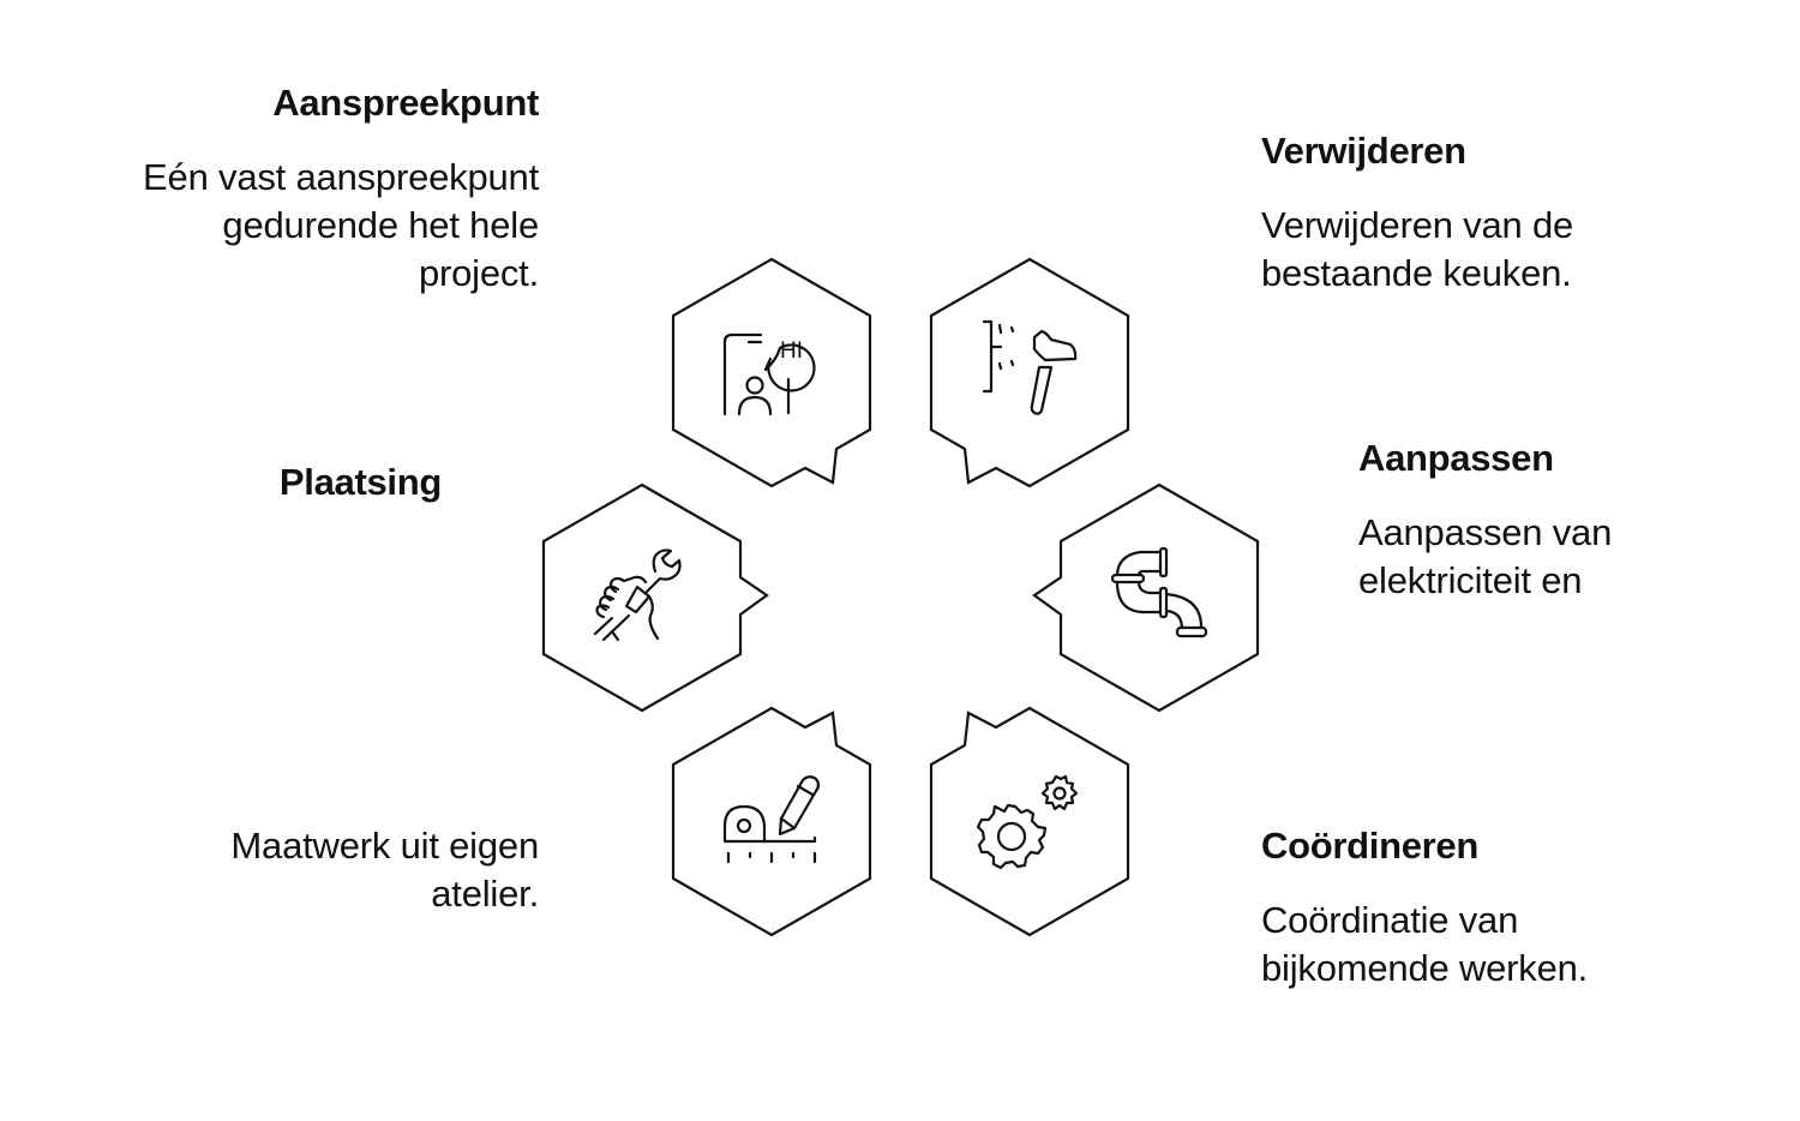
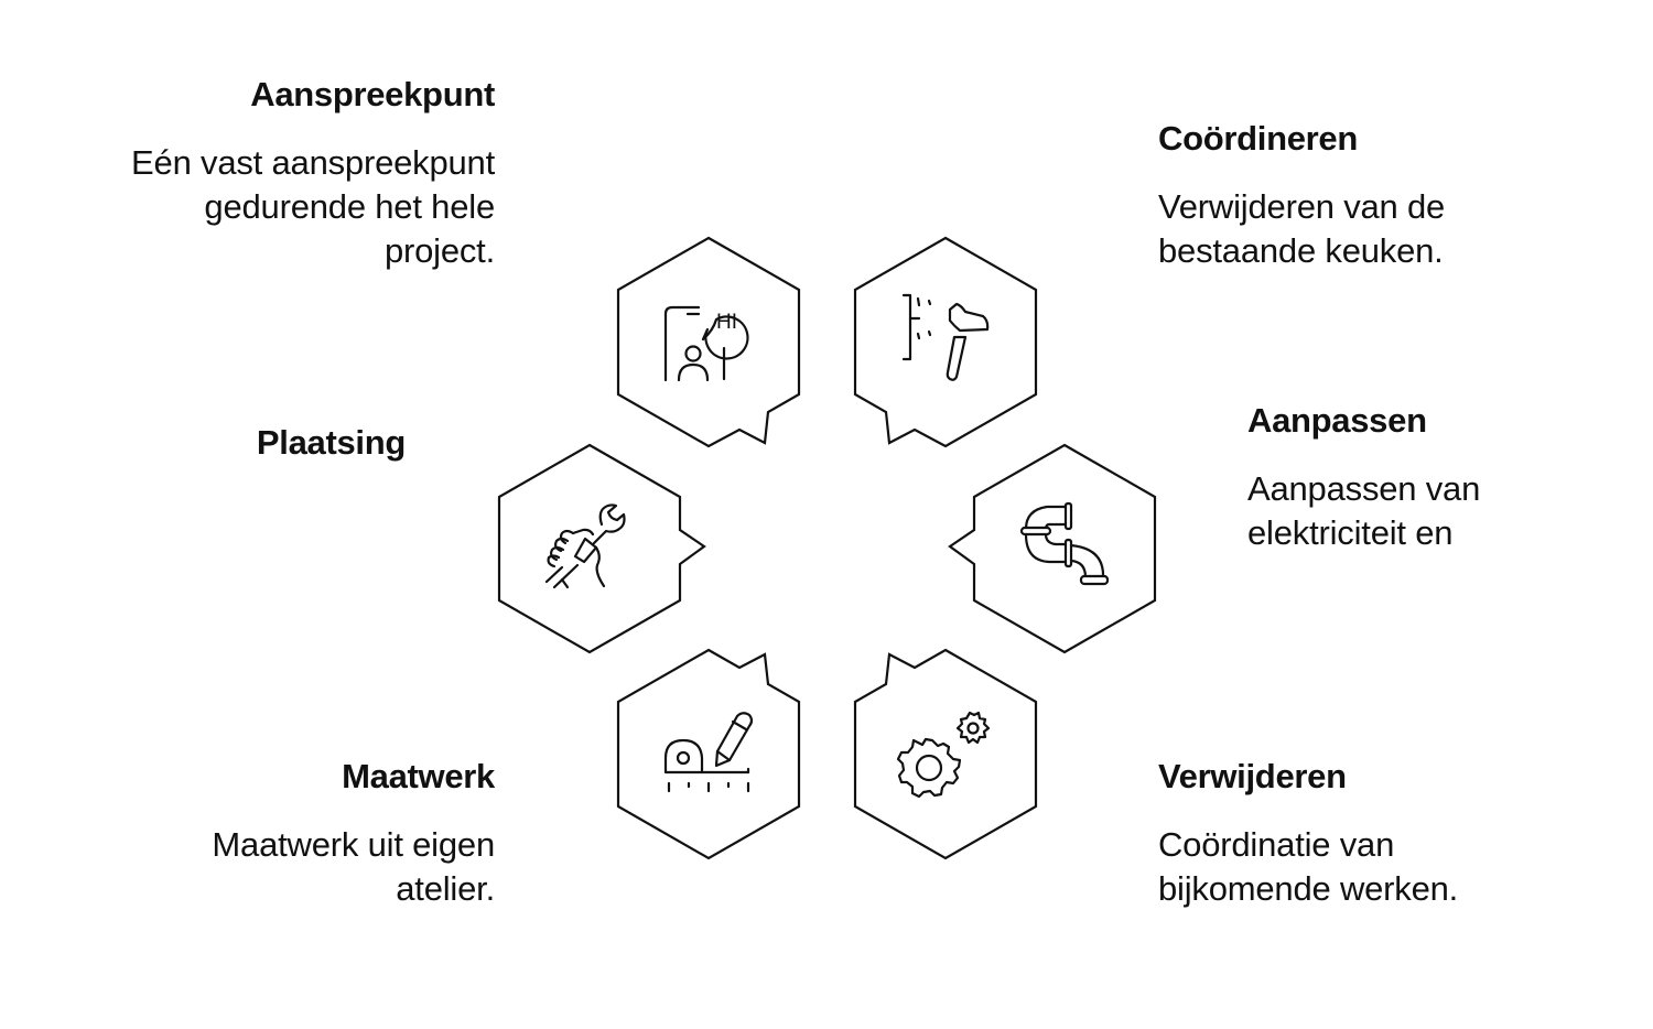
  Aanspreekpunt
  Eén vast aanspreekpunt
  gedurende het hele
  project.
- Verwijderen
+ Coördineren
  Verwijderen van de
  bestaande keuken.
  Aanpassen
  Aanpassen van
  elektriciteit en
- Coördineren
+ Verwijderen
  Coördinatie van
  bijkomende werken.
+ Maatwerk
  Maatwerk uit eigen
  atelier.
  Plaatsing
  HI
